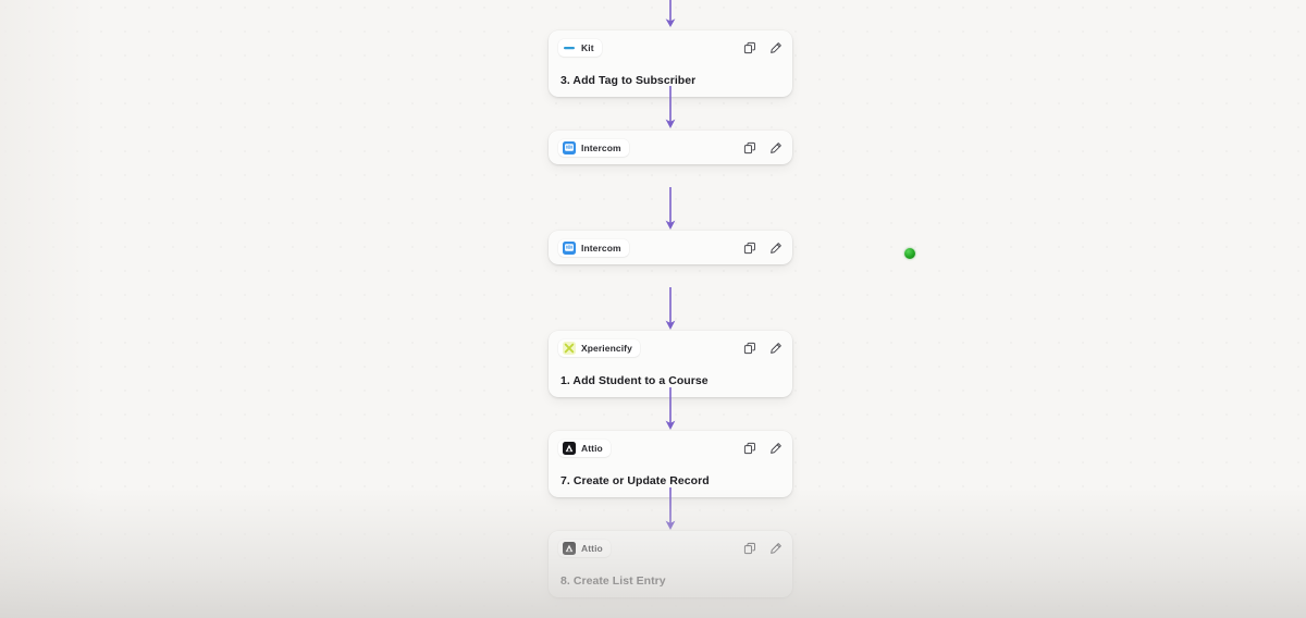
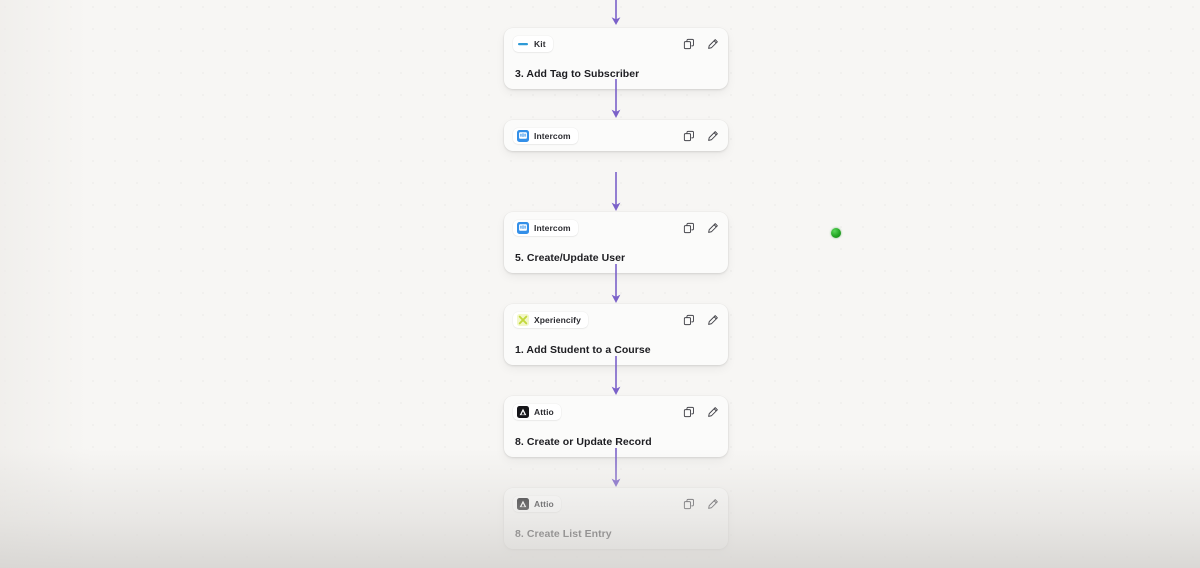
  Kit
  3. Add Tag to Subscriber
  Intercom
  Intercom
+ 5. Create/Update User
  Xperiencify
  1. Add Student to a Course
  Attio
- 7. Create or Update Record
+ 8. Create or Update Record
